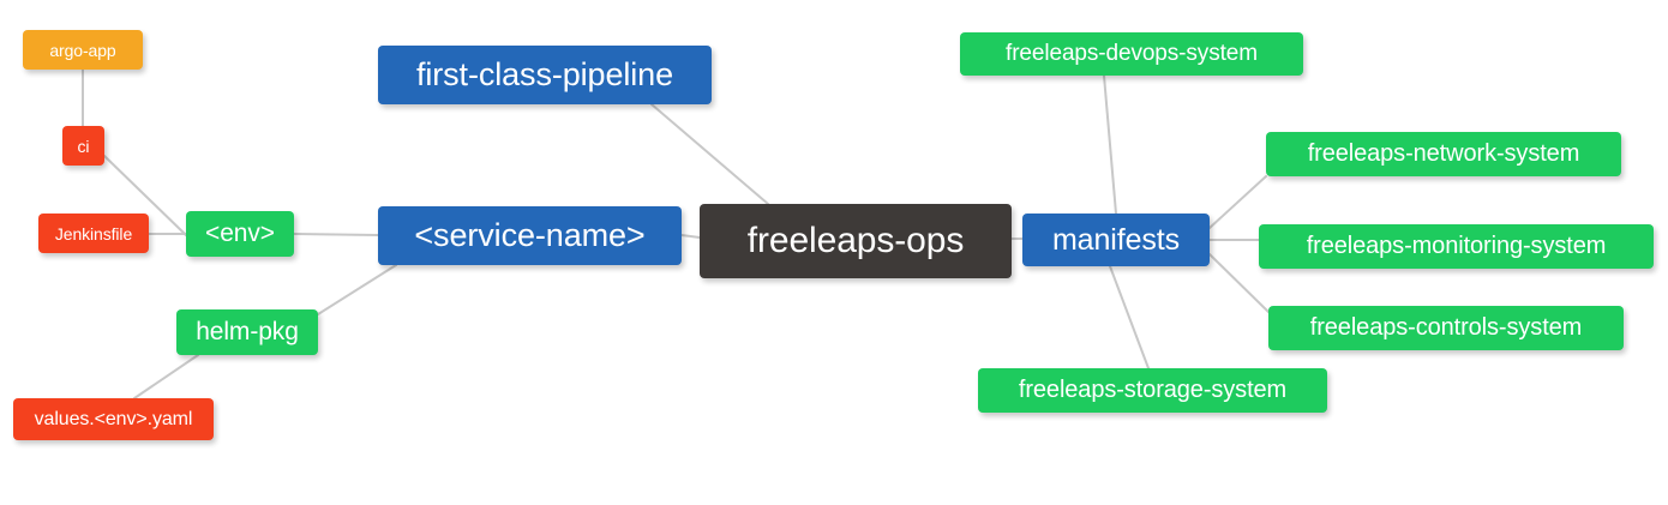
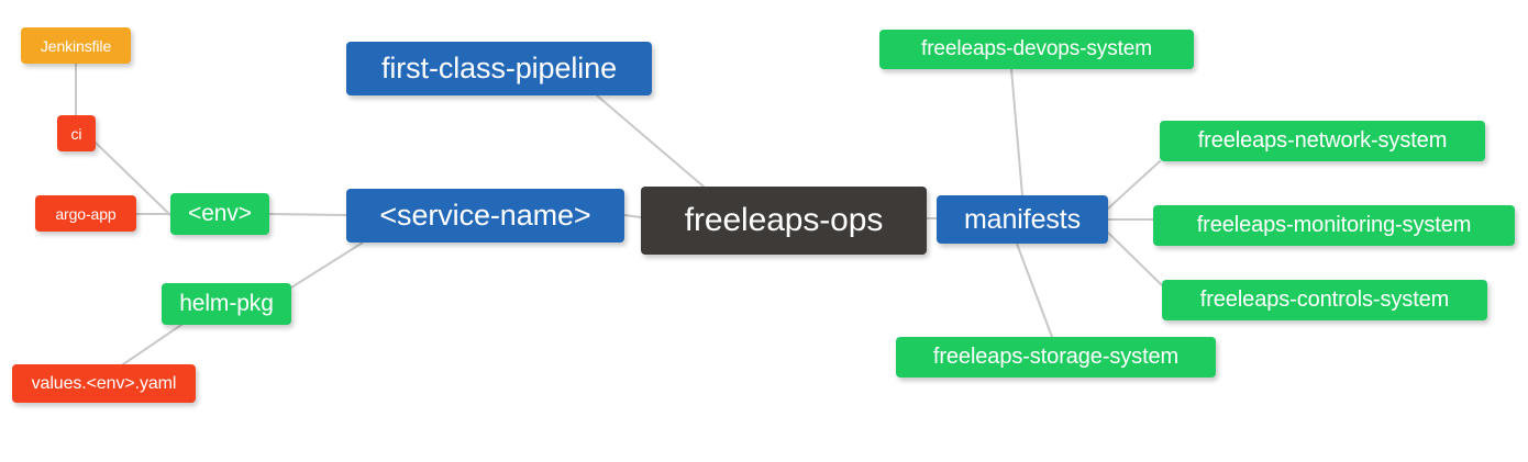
- argo-app
+ Jenkinsfile
  ci
- Jenkinsfile
+ argo-app
  <env>
  helm-pkg
  values.<env>.yaml
  first-class-pipeline
  <service-name>
  freeleaps-ops
  manifests
  freeleaps-devops-system
  freeleaps-network-system
  freeleaps-monitoring-system
  freeleaps-controls-system
  freeleaps-storage-system
